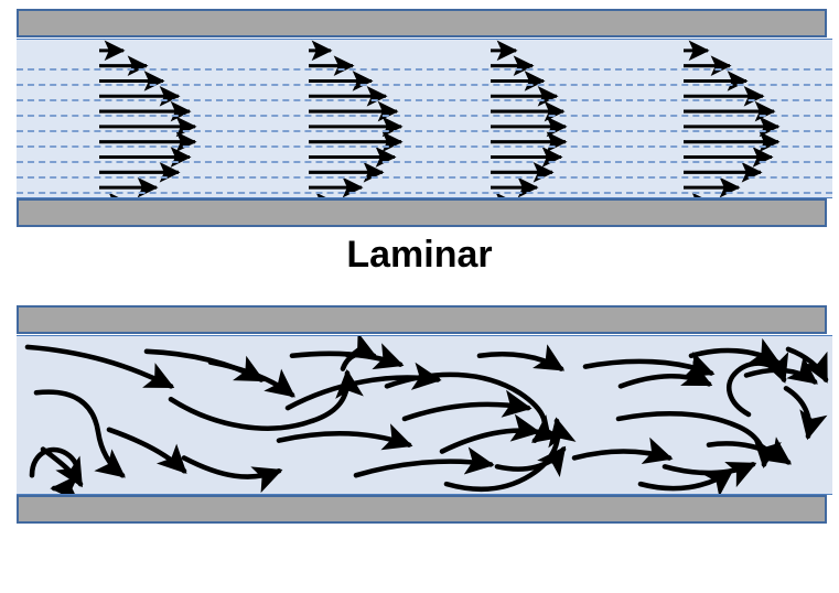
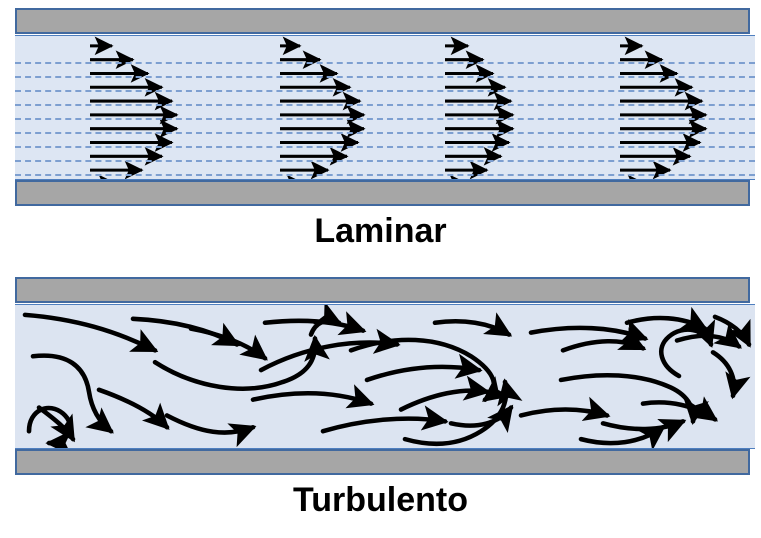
  Laminar
+ Turbulento
